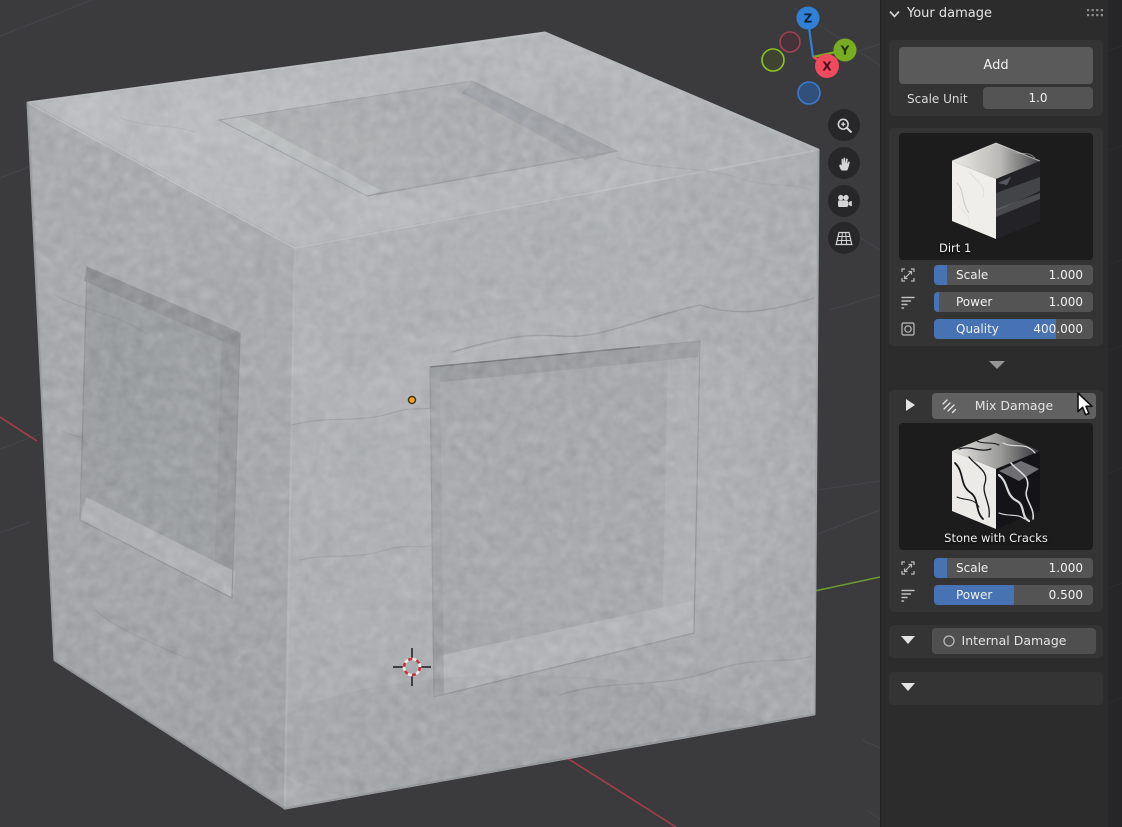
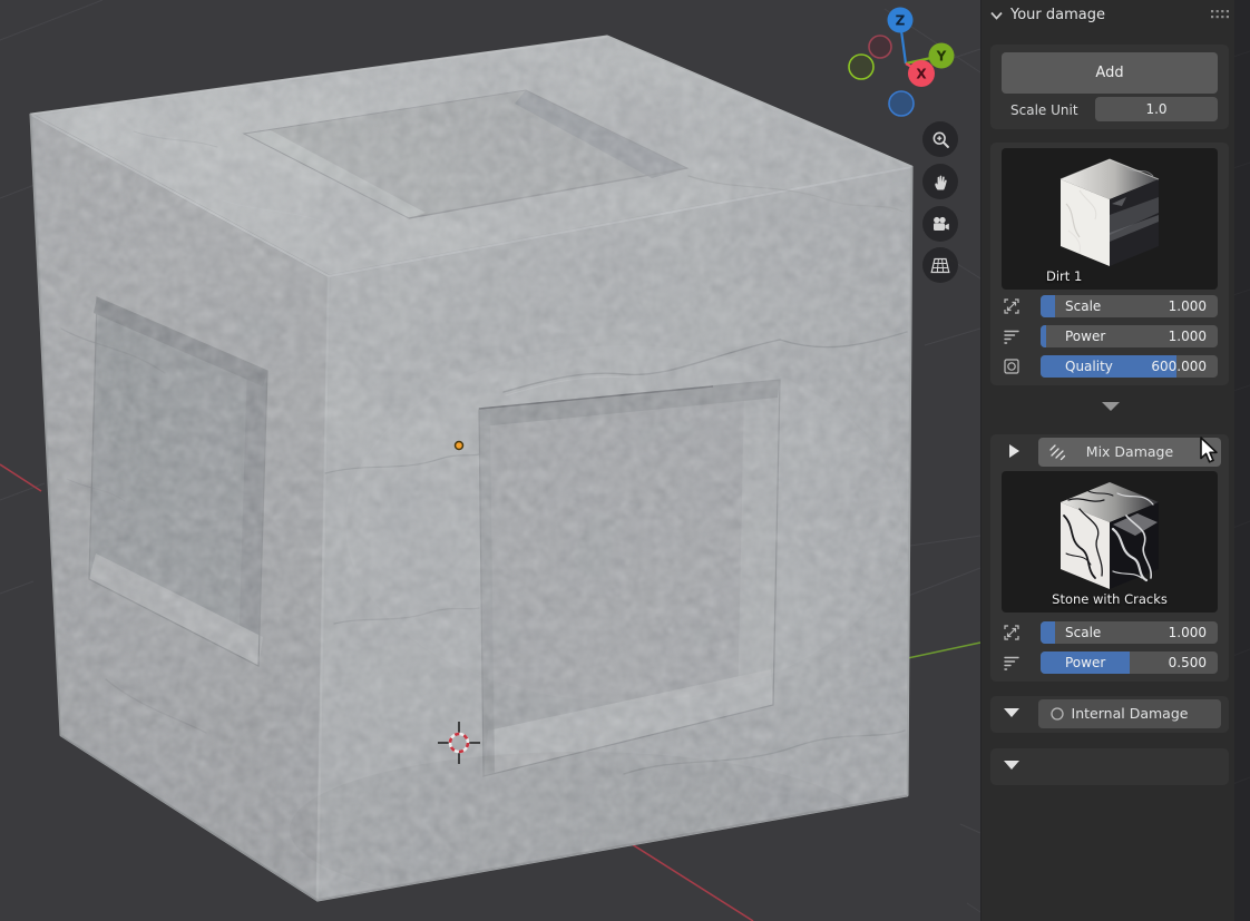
  Z
  Y
  X
  Your damage
  Add
  Scale Unit
  1.0
  Dirt 1
  Scale
  1.000
  Power
  1.000
  Quality
- 400.000
+ 600.000
  Mix Damage
  Stone with Cracks
  Scale
  1.000
  Power
  0.500
  Internal Damage
